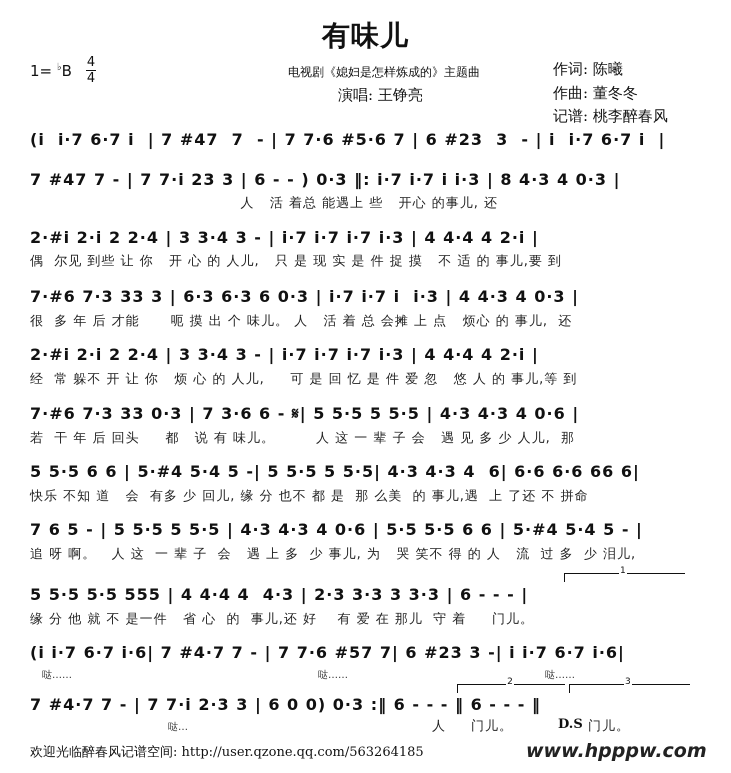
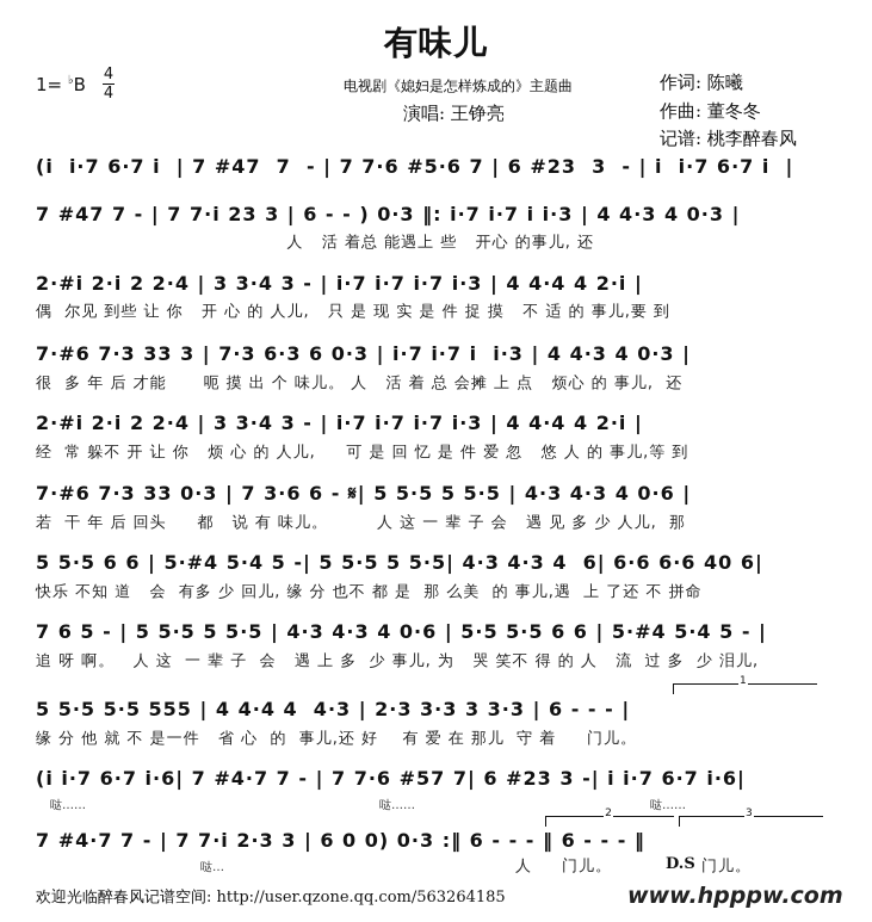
  有味儿
  1= ♭B
  4
  4
  电视剧《媳妇是怎样炼成的》主题曲
  演唱: 王铮亮
  作词: 陈曦
  作曲: 董冬冬
  记谱: 桃李醉春风
  (i i·7 6·7 i | 7 #47 7 - | 7 7·6 #5·6 7 | 6 #23 3 - | i i·7 6·7 i |
- 7 #47 7 - | 7 7·i 23 3 | 6 - - ) 0·3 ‖: i·7 i·7 i i·3 | 8 4·3 4 0·3 |
+ 7 #47 7 - | 7 7·i 23 3 | 6 - - ) 0·3 ‖: i·7 i·7 i i·3 | 4 4·3 4 0·3 |
  人 活 着总 能遇上 些 开心 的事儿, 还
  2·#i 2·i 2 2·4 | 3 3·4 3 - | i·7 i·7 i·7 i·3 | 4 4·4 4 2·i |
  偶 尔见 到些 让 你 开 心 的 人儿, 只 是 现 实 是 件 捉 摸 不 适 的 事儿,要 到
- 7·#6 7·3 33 3 | 6·3 6·3 6 0·3 | i·7 i·7 i i·3 | 4 4·3 4 0·3 |
+ 7·#6 7·3 33 3 | 7·3 6·3 6 0·3 | i·7 i·7 i i·3 | 4 4·3 4 0·3 |
  很 多 年 后 才能 呃 摸 出 个 味儿。 人 活 着 总 会摊 上 点 烦心 的 事儿, 还
  2·#i 2·i 2 2·4 | 3 3·4 3 - | i·7 i·7 i·7 i·3 | 4 4·4 4 2·i |
  经 常 躲不 开 让 你 烦 心 的 人儿, 可 是 回 忆 是 件 爱 忽 悠 人 的 事儿,等 到
  7·#6 7·3 33 0·3 | 7 3·6 6 - 𝄋| 5 5·5 5 5·5 | 4·3 4·3 4 0·6 |
  若 干 年 后 回头 都 说 有 味儿。 人 这 一 辈 子 会 遇 见 多 少 人儿, 那
- 5 5·5 6 6 | 5·#4 5·4 5 -| 5 5·5 5 5·5| 4·3 4·3 4 6| 6·6 6·6 66 6|
+ 5 5·5 6 6 | 5·#4 5·4 5 -| 5 5·5 5 5·5| 4·3 4·3 4 6| 6·6 6·6 40 6|
  快乐 不知 道 会 有多 少 回儿, 缘 分 也不 都 是 那 么美 的 事儿,遇 上 了还 不 拼命
  7 6 5 - | 5 5·5 5 5·5 | 4·3 4·3 4 0·6 | 5·5 5·5 6 6 | 5·#4 5·4 5 - |
  追 呀 啊。 人 这 一 辈 子 会 遇 上 多 少 事儿, 为 哭 笑不 得 的 人 流 过 多 少 泪儿,
  1
  5 5·5 5·5 555 | 4 4·4 4 4·3 | 2·3 3·3 3 3·3 | 6 - - - |
  缘 分 他 就 不 是一件 省 心 的 事儿,还 好 有 爱 在 那儿 守 着 门儿。
  (i i·7 6·7 i·6| 7 #4·7 7 - | 7 7·6 #57 7| 6 #23 3 -| i i·7 6·7 i·6|
  哒……
  哒……
  哒……
  2
  3
  7 #4·7 7 - | 7 7·i 2·3 3 | 6 0 0) 0·3 :‖ 6 - - - ‖ 6 - - - ‖
  哒…
  人
  门儿。
  D.S
  门儿。
  欢迎光临醉春风记谱空间: http://user.qzone.qq.com/563264185
  www.hpppw.com
